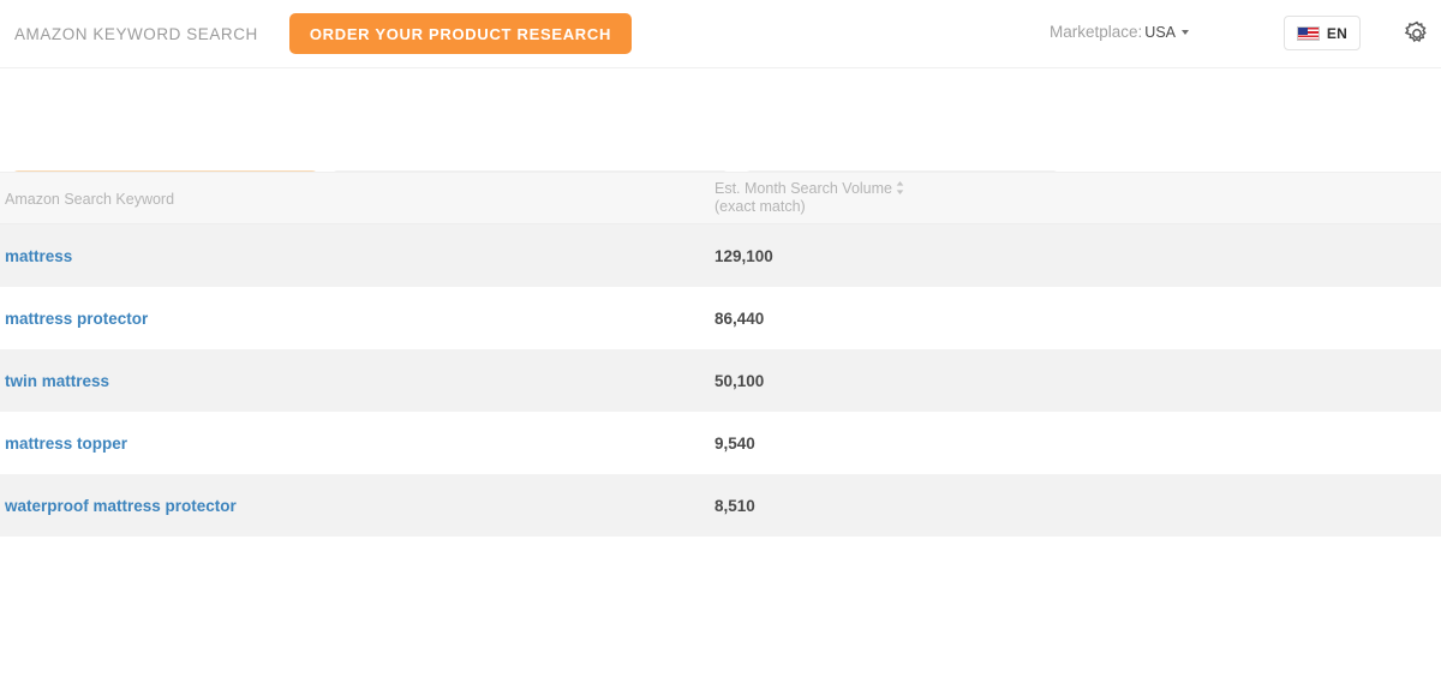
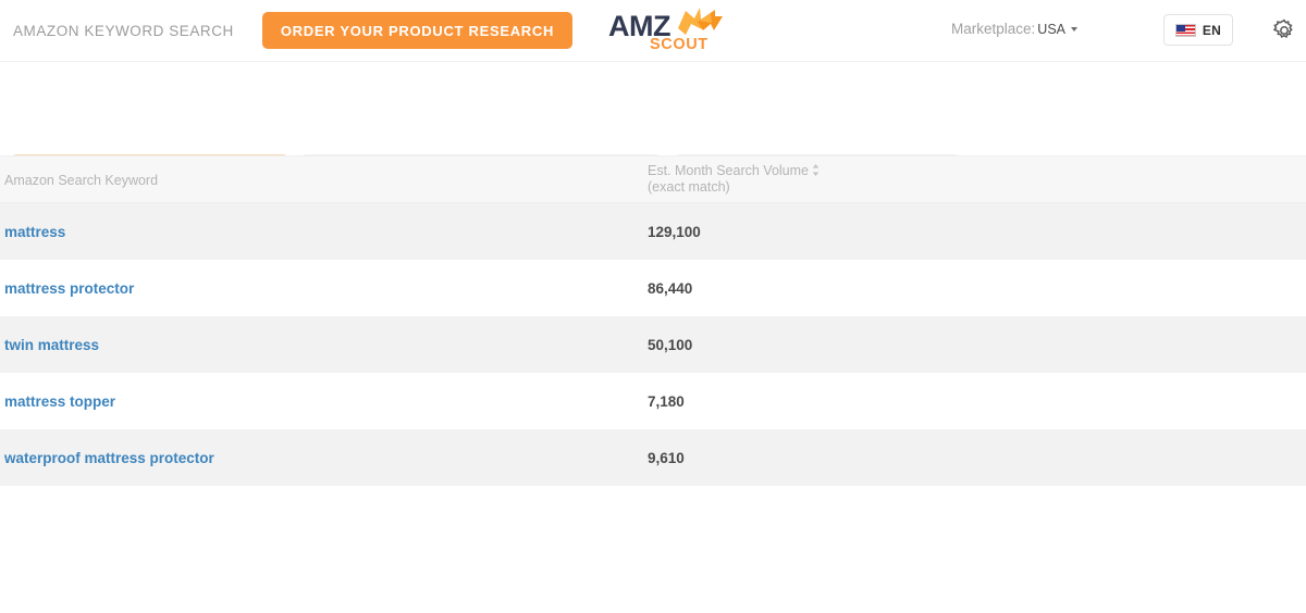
  AMAZON KEYWORD SEARCH
  ORDER YOUR PRODUCT RESEARCH
+ AMZ
+ SCOUT
  Marketplace: USA
  EN
  Amazon Search Keyword
  Est. Month Search Volume
  (exact match)
  mattress
  129,100
  mattress protector
  86,440
  twin mattress
  50,100
  mattress topper
- 9,540
+ 7,180
  waterproof mattress protector
- 8,510
+ 9,610
